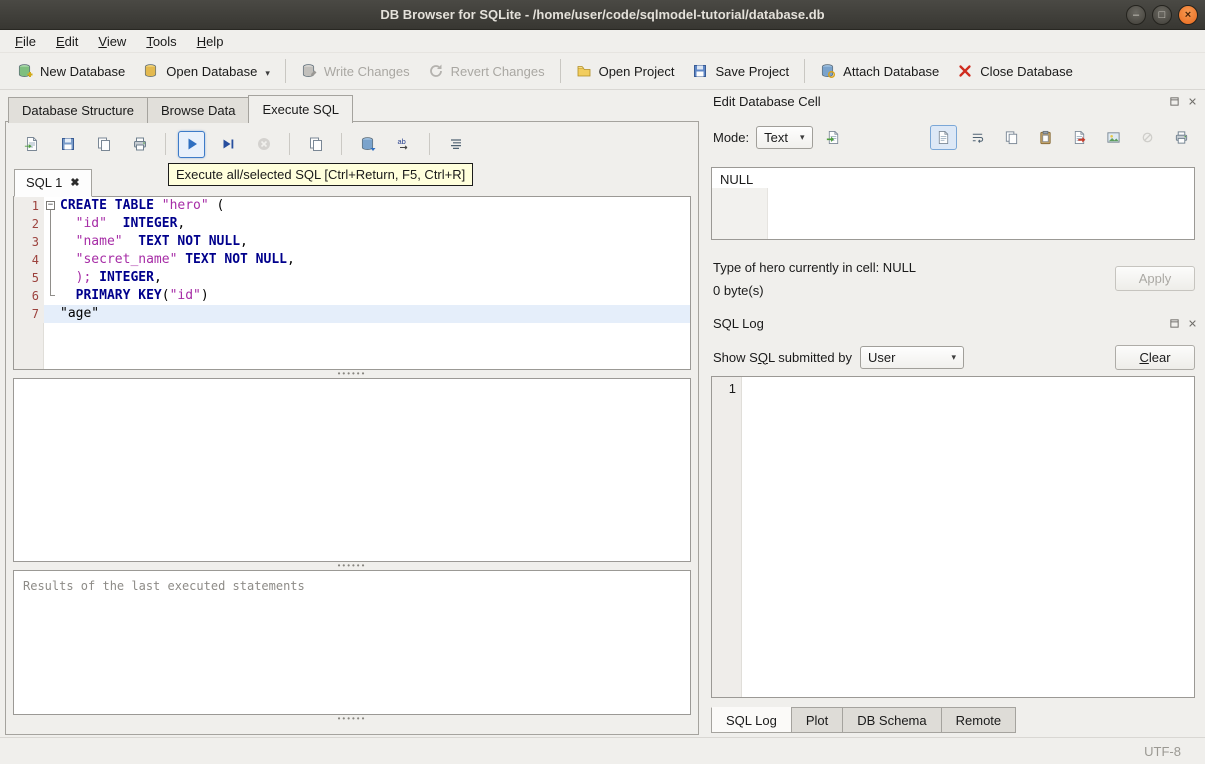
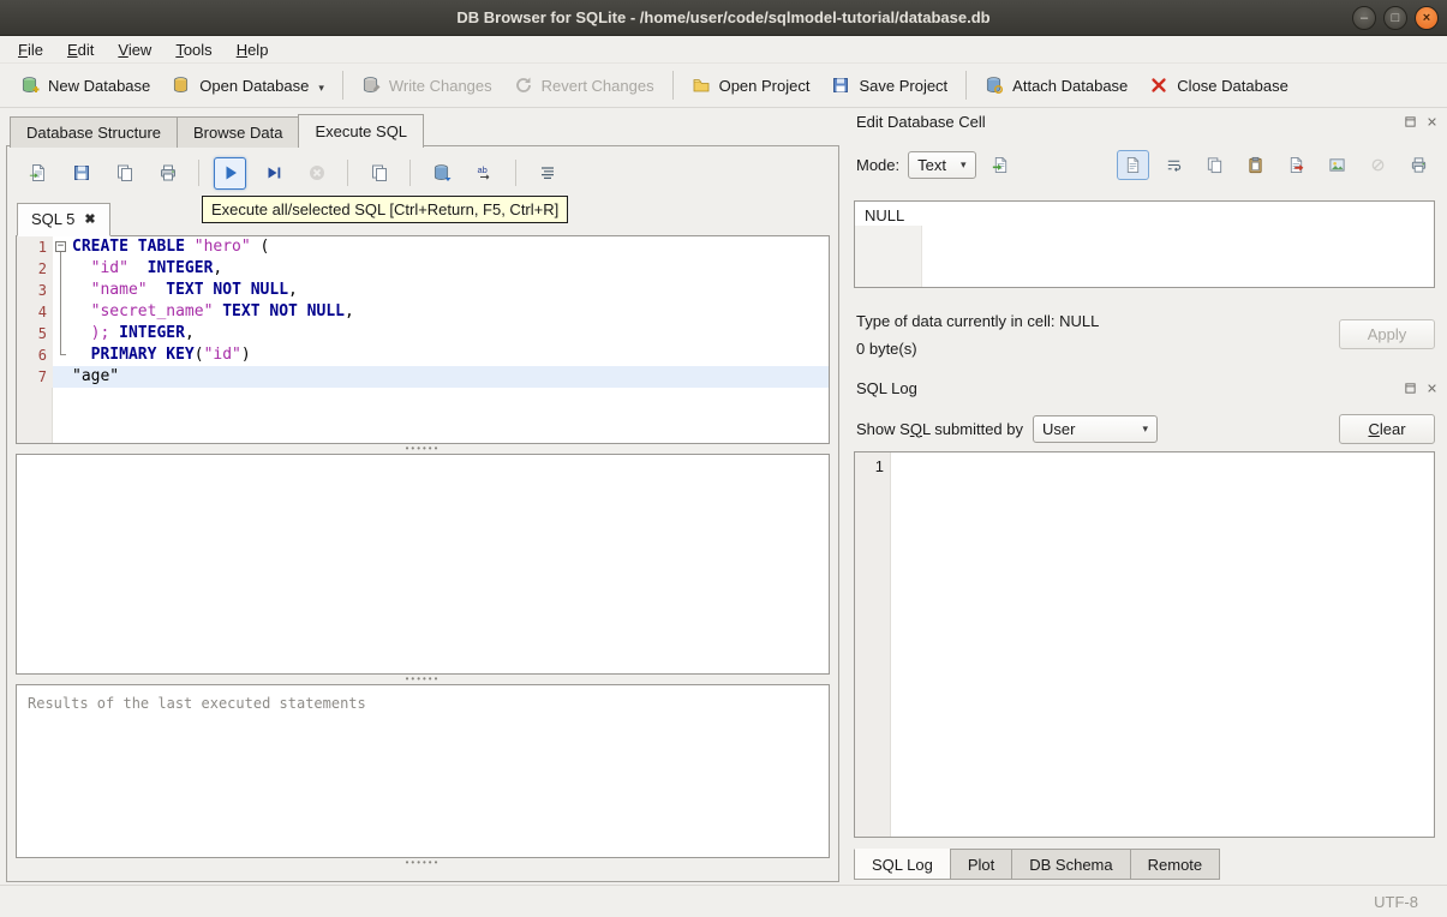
  DB Browser for SQLite - /home/user/code/sqlmodel-tutorial/database.db
  –
  □
  ×
  File
  Edit
  View
  Tools
  Help
  New Database
  Open Database
  ▾
  Write Changes
  Revert Changes
  Open Project
  Save Project
  Attach Database
  Close Database
  Database Structure
  Browse Data
  Execute SQL
  ab
- SQL 1
+ SQL 5
  ✖
  1
  −
  CREATE TABLE "hero" (
  2
  "id" INTEGER,
  3
  "name" TEXT NOT NULL,
  4
  "secret_name" TEXT NOT NULL,
  5
  ); INTEGER,
  6
  PRIMARY KEY("id")
  7
  "age"
  ••••••
  ••••••
  Results of the last executed statements
  ••••••
  Execute all/selected SQL [Ctrl+Return, F5, Ctrl+R]
  Edit Database Cell
  Mode:
  Text
  ▾
  NULL
- Type of hero currently in cell: NULL
+ Type of data currently in cell: NULL
  0 byte(s)
  Apply
  SQL Log
  Show SQL submitted by
  User
  ▾
  Clear
  1
  SQL Log
  Plot
  DB Schema
  Remote
  UTF-8
